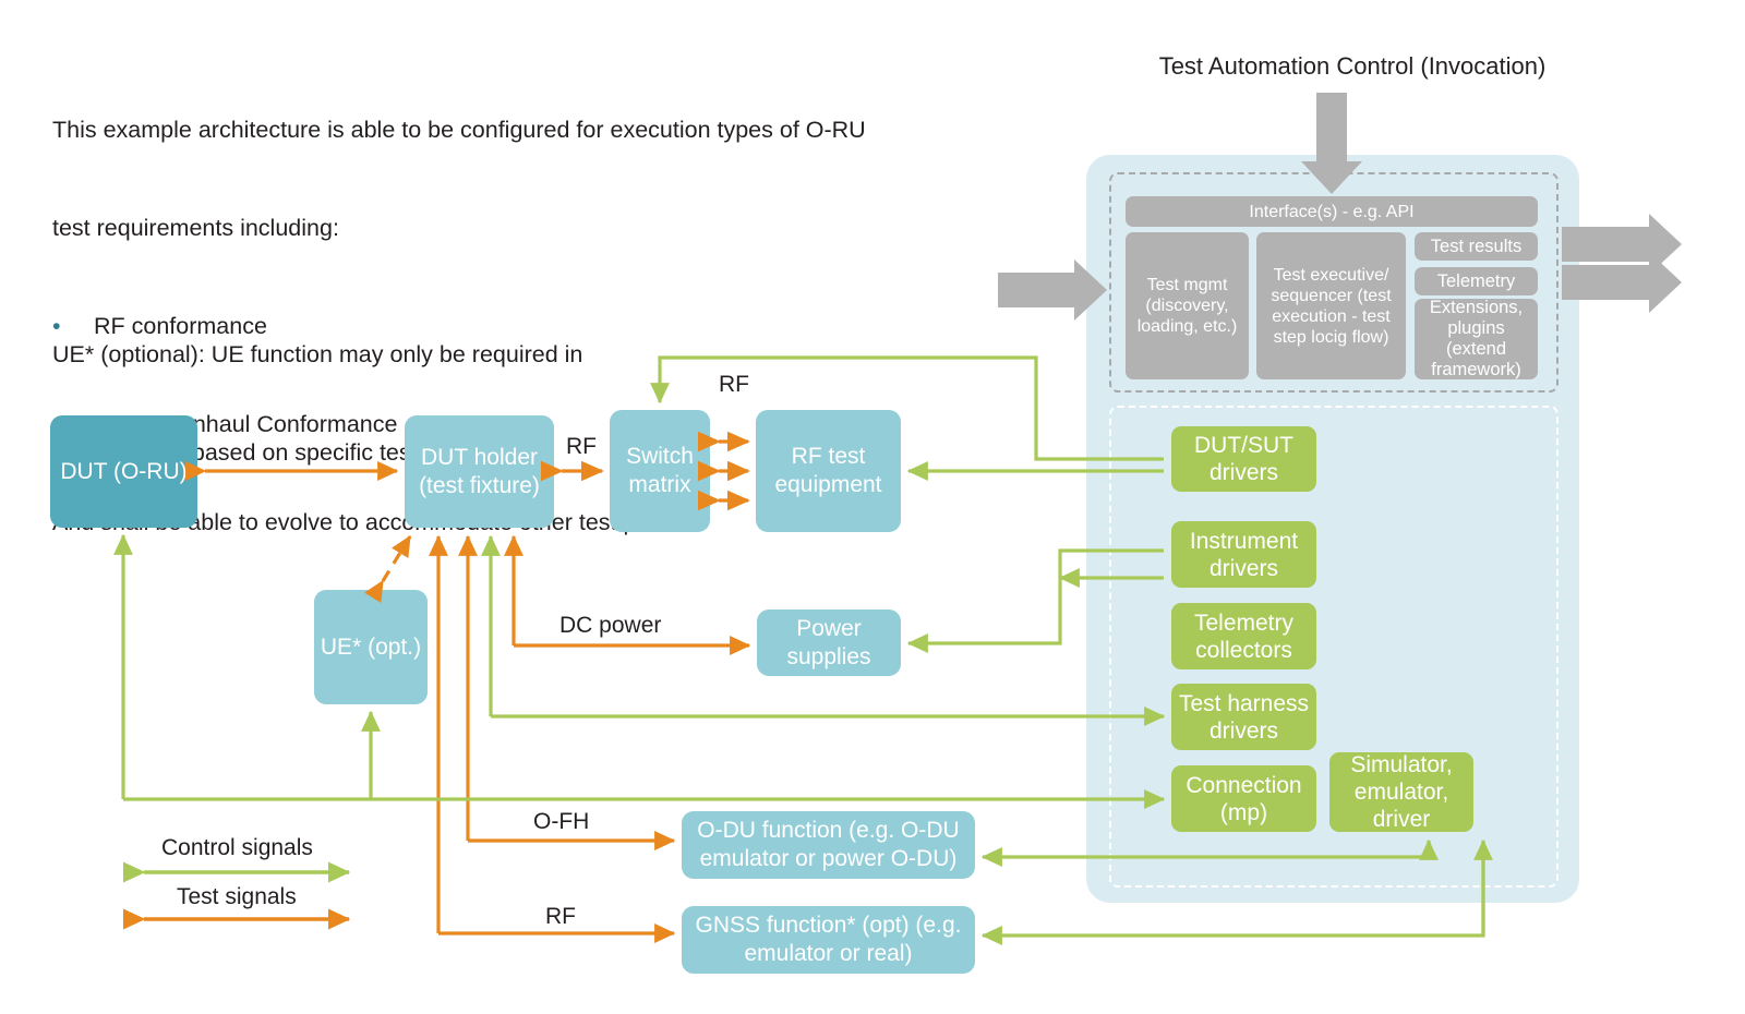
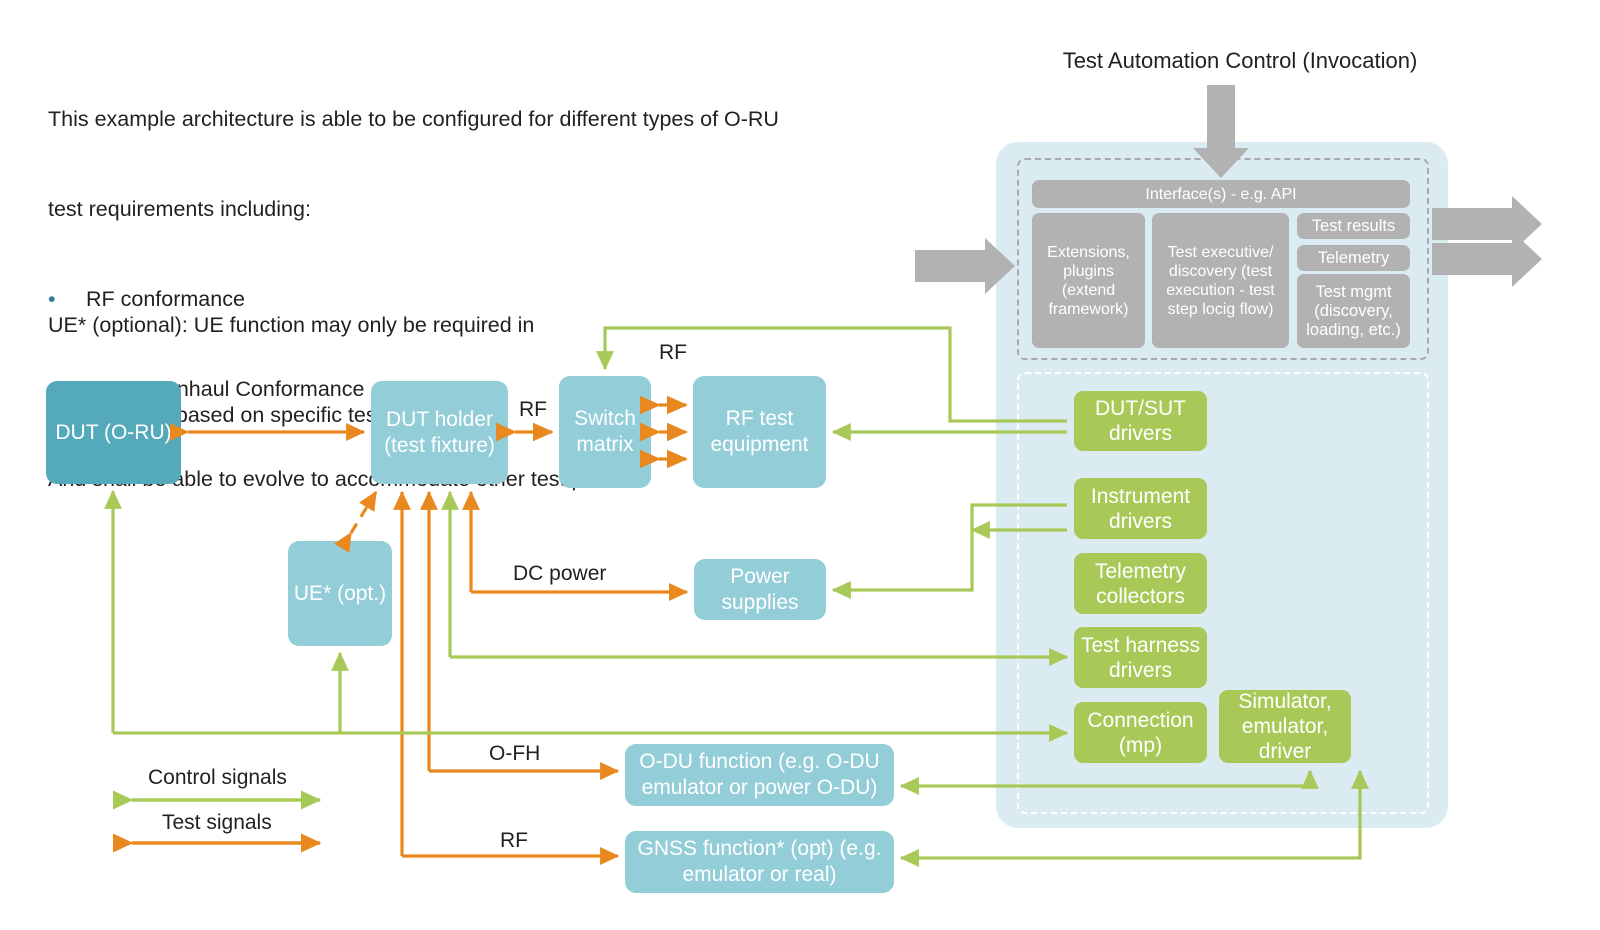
- This example architecture is able to be configured for execution types of O-RU
+ This example architecture is able to be configured for different types of O-RU
  test requirements including:
  •
  RF conformance
  UE* (optional): UE function may only be required in
  Test Automation Control (Invocation)
  Interface(s) - e.g. API
- Test mgmt (discovery, loading, etc.)
+ Extensions, plugins (extend framework)
- Test executive/ sequencer (test execution - test step locig flow)
+ Test executive/ discovery (test execution - test step locig flow)
  Test results
  Telemetry
- Extensions, plugins (extend framework)
+ Test mgmt (discovery, loading, etc.)
  DUT/SUT drivers
  Instrument drivers
  Telemetry collectors
  Test harness drivers
  Connection (mp)
  Simulator, emulator, driver
  DUT (O-RU)
  DUT holder (test fixture)
  UE* (opt.)
  Switch matrix
  RF test equipment
  Power supplies
  O-DU function (e.g. O-DU emulator or power O-DU)
  GNSS function* (opt) (e.g. emulator or real)
  RF
  RF
  DC power
  O-FH
  RF
  Control signals
  Test signals
